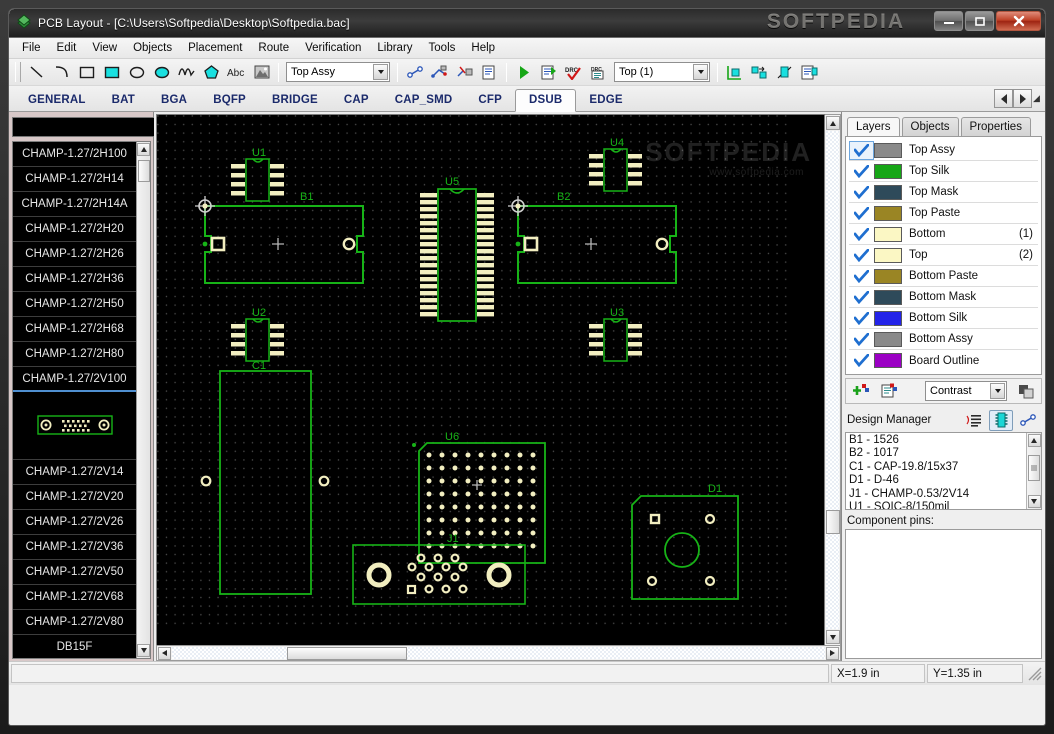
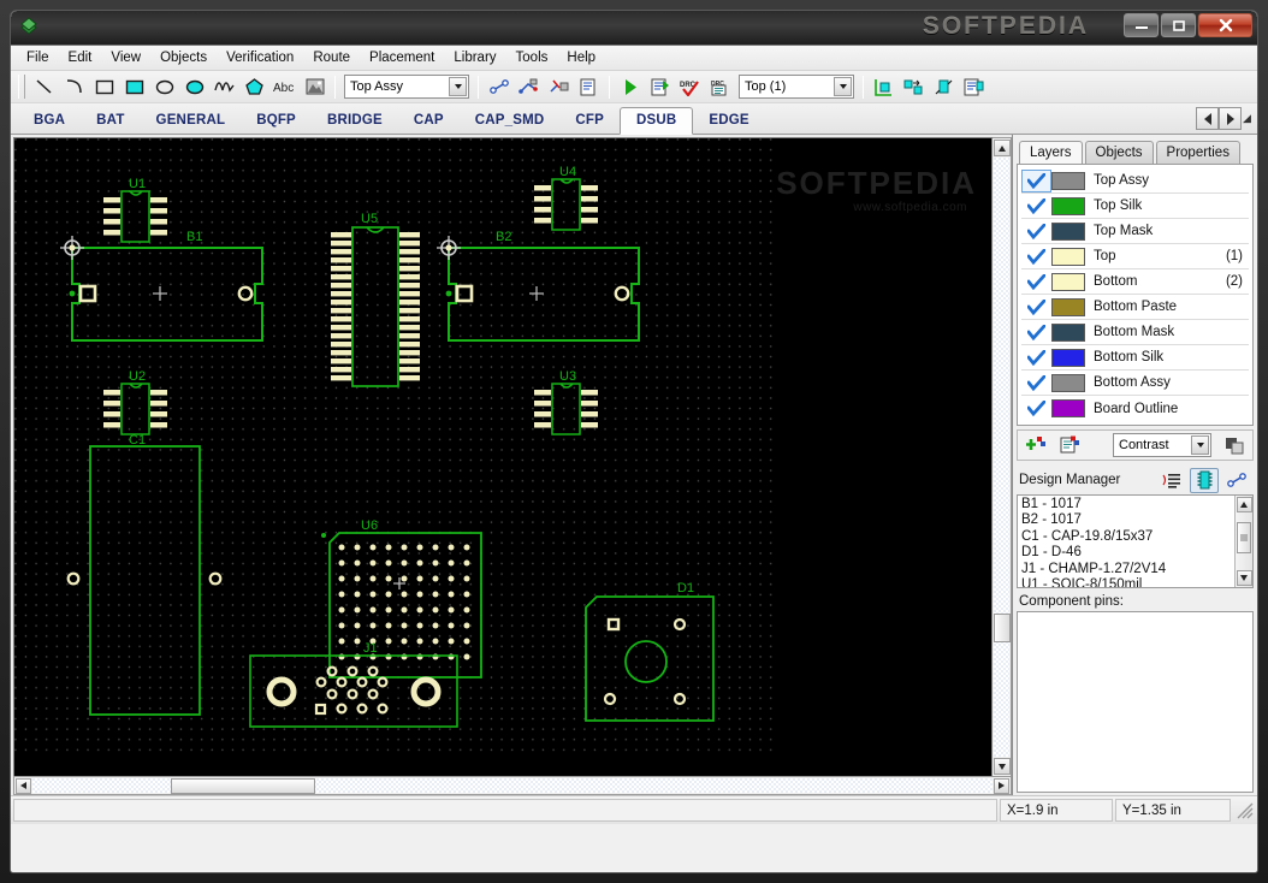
- PCB Layout - [C:\Users\Softpedia\Desktop\Softpedia.bac]
  SOFTPEDIA
  File
  Edit
  View
  Objects
- Placement
+ Verification
  Route
- Verification
+ Placement
  Library
  Tools
  Help
  Abc
  Top Assy
  Top (1)
- GENERAL
+ BGA
  BAT
- BGA
+ GENERAL
  BQFP
  BRIDGE
  CAP
  CAP_SMD
  CFP
  DSUB
  EDGE
  ◢
- CHAMP-1.27/2H100
- CHAMP-1.27/2H14
- CHAMP-1.27/2H14A
- CHAMP-1.27/2H20
- CHAMP-1.27/2H26
- CHAMP-1.27/2H36
- CHAMP-1.27/2H50
- CHAMP-1.27/2H68
- CHAMP-1.27/2H80
- CHAMP-1.27/2V100
- CHAMP-1.27/2V14
- CHAMP-1.27/2V20
- CHAMP-1.27/2V26
- CHAMP-1.27/2V36
- CHAMP-1.27/2V50
- CHAMP-1.27/2V68
- CHAMP-1.27/2V80
- DB15F
  U1
  U2
  U4
  U3
  B1
  B2
  U5
  C1
  U6
  J1
  D1
  SOFTPEDIA
  www.softpedia.com
  Layers
  Objects
  Properties
  Top Assy
  Top Silk
  Top Mask
- Top Paste
- Bottom
+ Top
  (1)
- Top
+ Bottom
  (2)
  Bottom Paste
  Bottom Mask
  Bottom Silk
  Bottom Assy
  Board Outline
  Contrast
  Design Manager
- B1 - 1526
+ B1 - 1017
  B2 - 1017
  C1 - CAP-19.8/15x37
  D1 - D-46
- J1 - CHAMP-0.53/2V14
+ J1 - CHAMP-1.27/2V14
  U1 - SOIC-8/150mil
  Component pins:
  X=1.9 in
  Y=1.35 in
